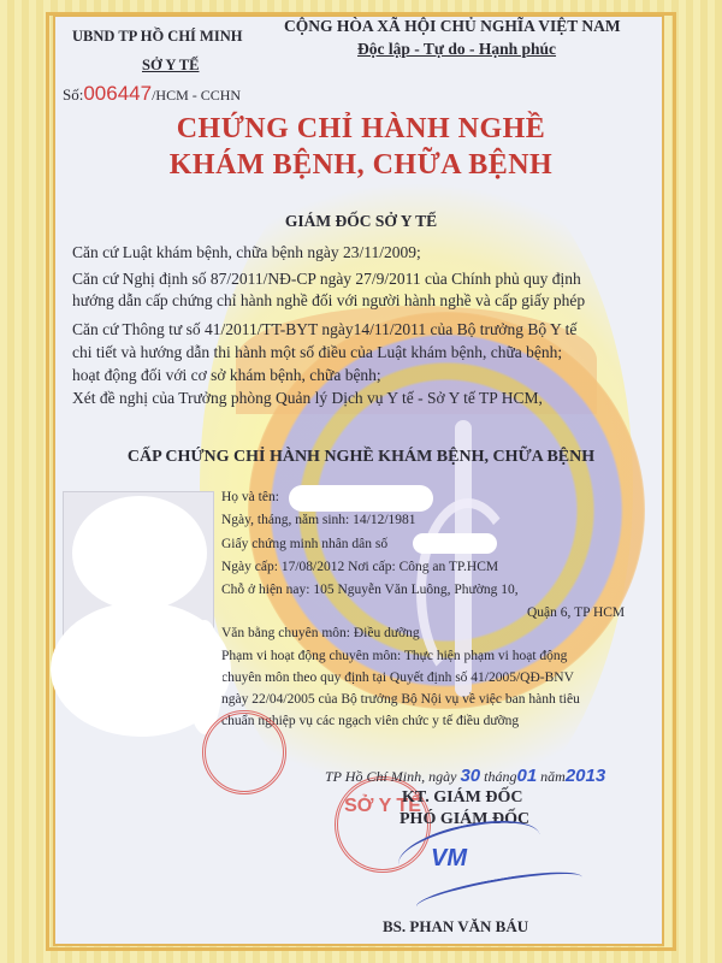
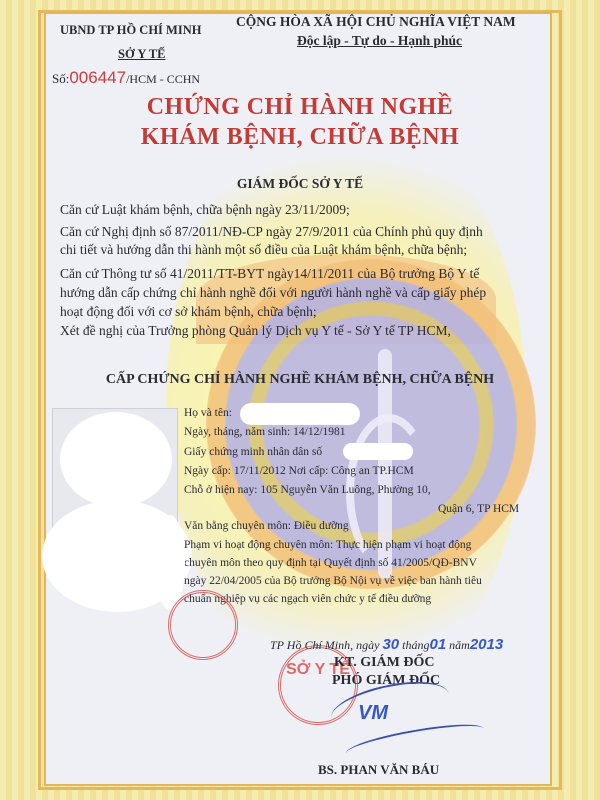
  UBND TP HỒ CHÍ MINH
  SỞ Y TẾ
  Số:006447/HCM - CCHN
  CỘNG HÒA XÃ HỘI CHỦ NGHĨA VIỆT NAM
  Độc lập - Tự do - Hạnh phúc
  CHỨNG CHỈ HÀNH NGHỀ
  KHÁM BỆNH, CHỮA BỆNH
  GIÁM ĐỐC SỞ Y TẾ
  Căn cứ Luật khám bệnh, chữa bệnh ngày 23/11/2009;
  Căn cứ Nghị định số 87/2011/NĐ-CP ngày 27/9/2011 của Chính phủ quy định
- hướng dẫn cấp chứng chỉ hành nghề đối với người hành nghề và cấp giấy phép
+ chi tiết và hướng dẫn thi hành một số điều của Luật khám bệnh, chữa bệnh;
  Căn cứ Thông tư số 41/2011/TT-BYT ngày14/11/2011 của Bộ trưởng Bộ Y tế
- chi tiết và hướng dẫn thi hành một số điều của Luật khám bệnh, chữa bệnh;
+ hướng dẫn cấp chứng chỉ hành nghề đối với người hành nghề và cấp giấy phép
  hoạt động đối với cơ sở khám bệnh, chữa bệnh;
  Xét đề nghị của Trưởng phòng Quản lý Dịch vụ Y tế - Sở Y tế TP HCM,
  CẤP CHỨNG CHỈ HÀNH NGHỀ KHÁM BỆNH, CHỮA BỆNH
  Họ và tên:
  Ngày, tháng, năm sinh: 14/12/1981
  Giấy chứng minh nhân dân số
- Ngày cấp: 17/08/2012 Nơi cấp: Công an TP.HCM
+ Ngày cấp: 17/11/2012 Nơi cấp: Công an TP.HCM
  Chỗ ở hiện nay: 105 Nguyễn Văn Luông, Phường 10,
  Quận 6, TP HCM
  Văn bằng chuyên môn: Điều dưỡng
  Phạm vi hoạt động chuyên môn: Thực hiện phạm vi hoạt động
  chuyên môn theo quy định tại Quyết định số 41/2005/QĐ-BNV
  ngày 22/04/2005 của Bộ trưởng Bộ Nội vụ về việc ban hành tiêu
  chuẩn nghiệp vụ các ngạch viên chức y tế điều dưỡng
  SỞ Y TẾ
  TP Hồ Chí Minh, ngày 30 tháng01 năm2013
  KT. GIÁM ĐỐC
  PHÓ GIÁM ĐỐC
  VM
  BS. PHAN VĂN BÁU
